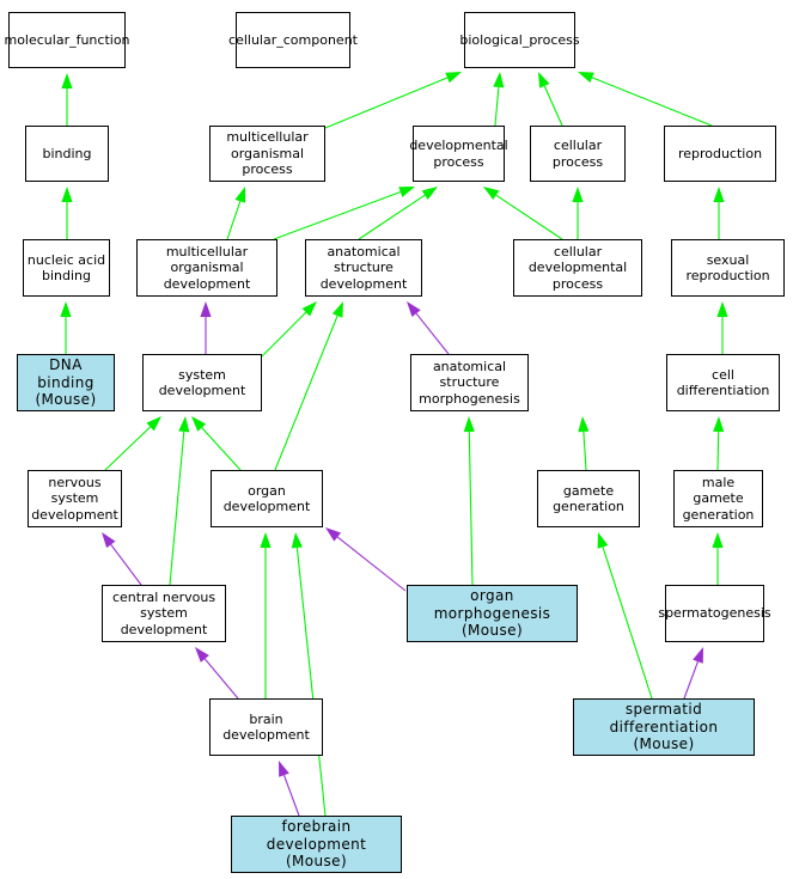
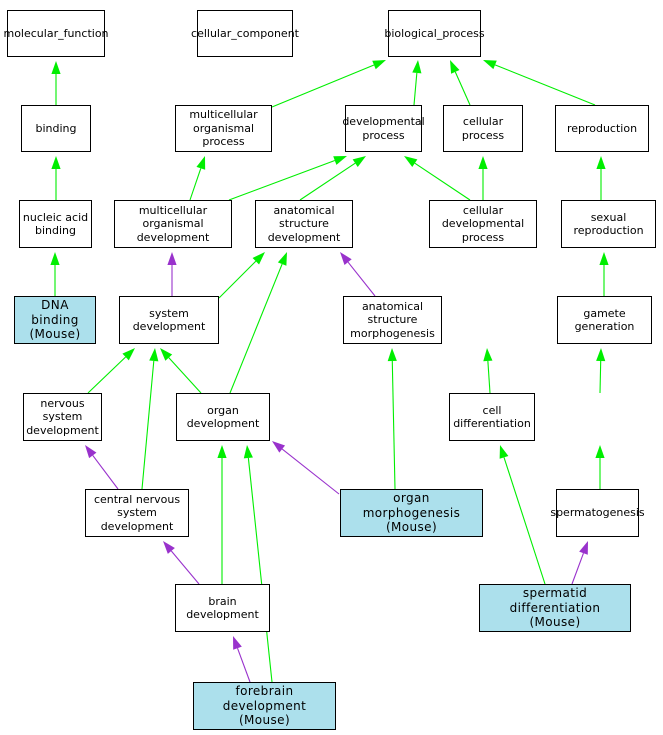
  molecular_function
  cellular_component
  biological_process
  binding
  multicellular
  organismal process
  developmental
  process
  cellular process
  reproduction
  nucleic acid
  binding
  multicellular
  organismal development
  anatomical structure
  development
  cellular developmental
  process
  sexual reproduction
  DNA binding
  (Mouse)
  system development
  anatomical structure
  morphogenesis
- cell differentiation
+ gamete generation
  nervous system
  development
  organ development
- gamete generation
+ cell differentiation
- male gamete
- generation
  central nervous
  system development
  organ morphogenesis
  (Mouse)
  spermatogenesis
  brain development
  spermatid differentiation
  (Mouse)
  forebrain development
  (Mouse)
